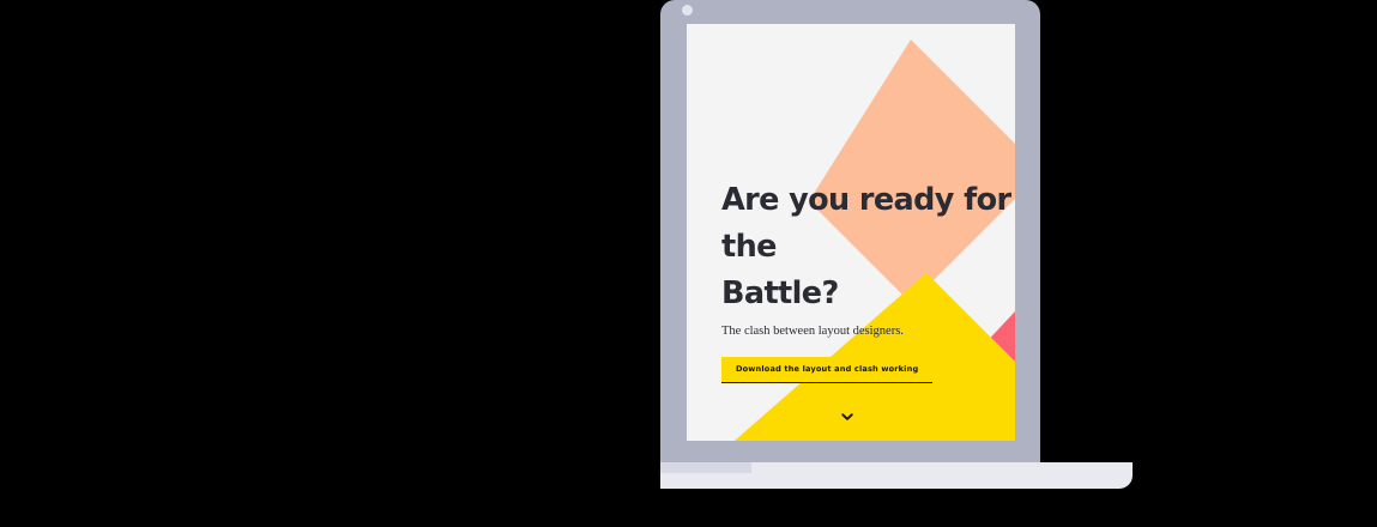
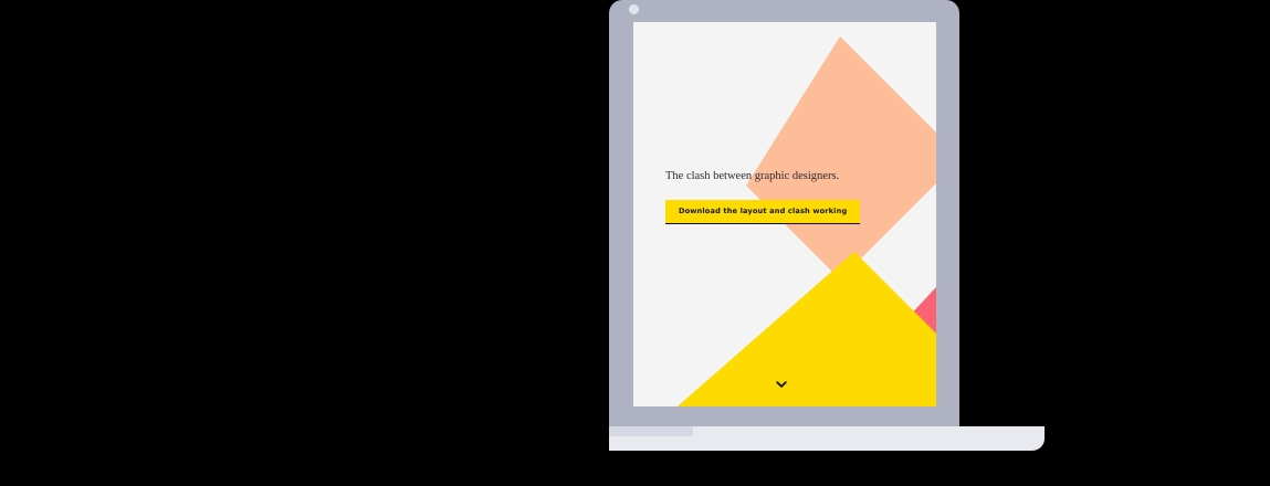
- Are you ready for the
- Battle?
- The clash between layout designers.
+ The clash between graphic designers.
  Download the layout and clash working
